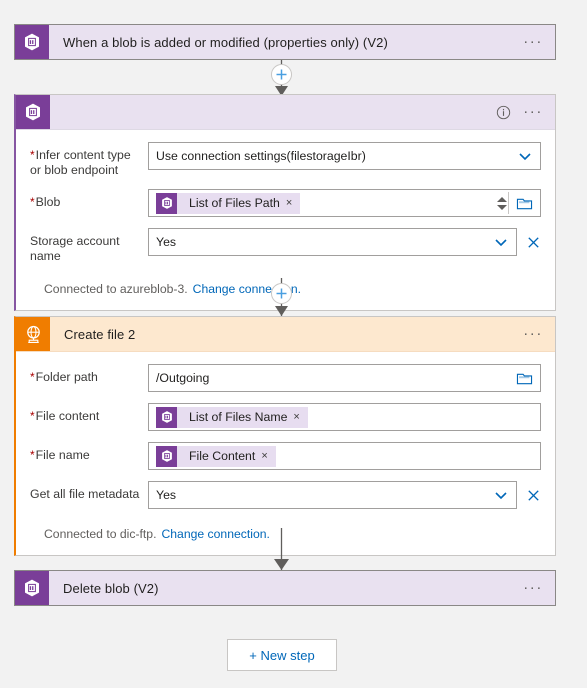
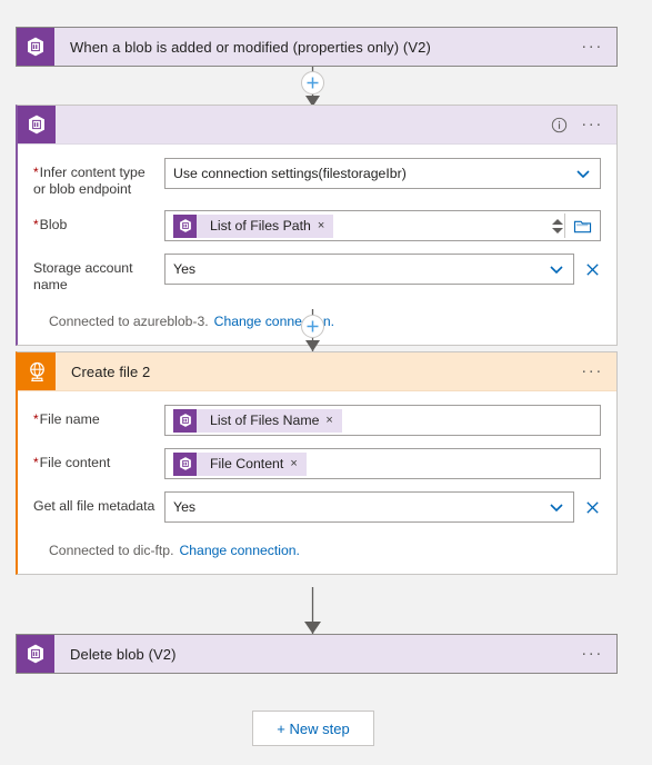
  When a blob is added or modified (properties only) (V2)
  ···
  ···
  *Infer content type
  or blob endpoint
  Use connection settings(filestorageIbr)
  *Blob
  List of Files Path
  ×
  Storage account name
  Yes
  Connected to azureblob-3. Change connen.
  Create file 2
  ···
- *Folder path
- /Outgoing
- *File content
+ *File name
  List of Files Name
  ×
- *File name
+ *File content
  File Content
  ×
  Get all file metadata
  Yes
  Connected to dic-ftp. Change connection.
  Delete blob (V2)
  ···
  + New step
